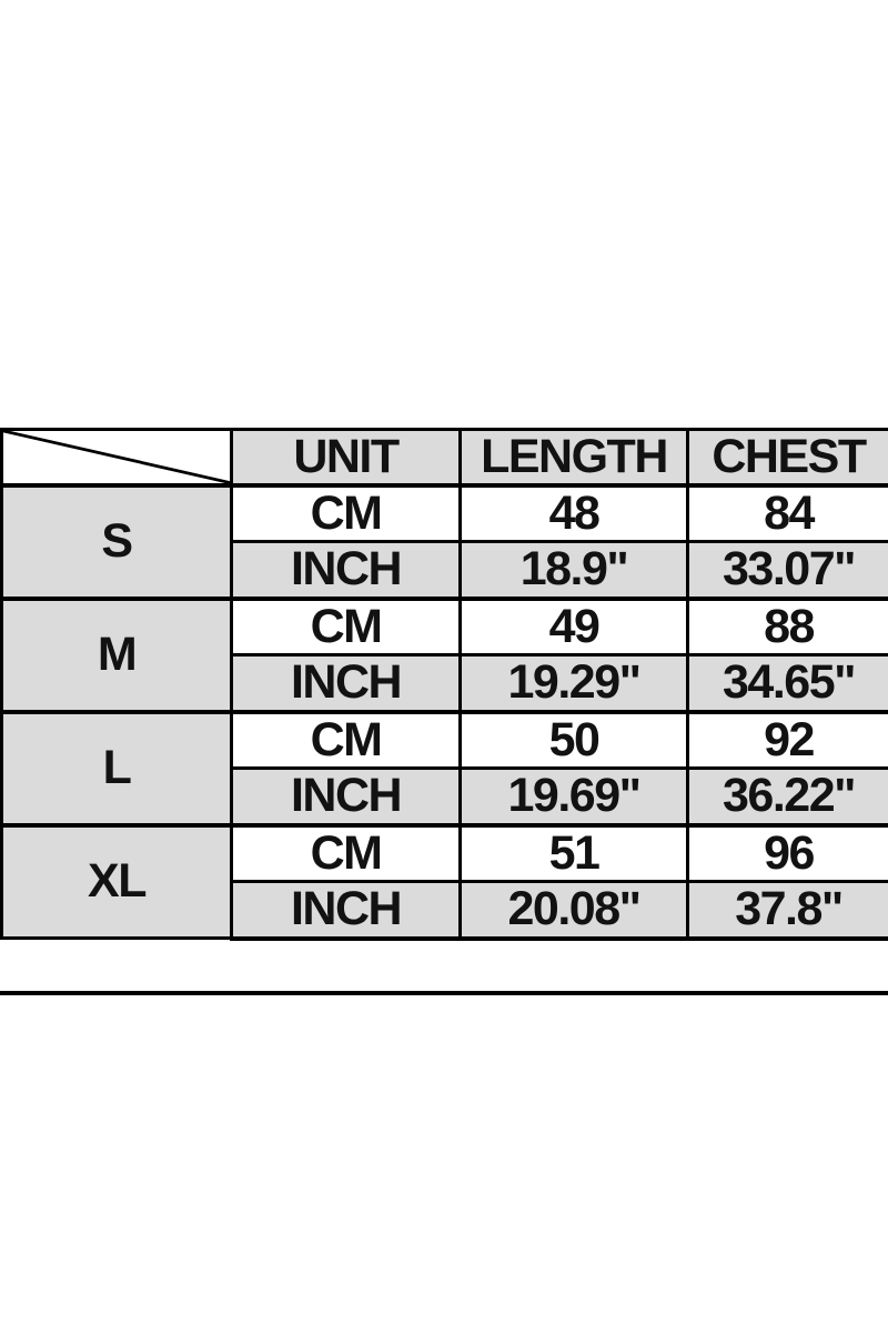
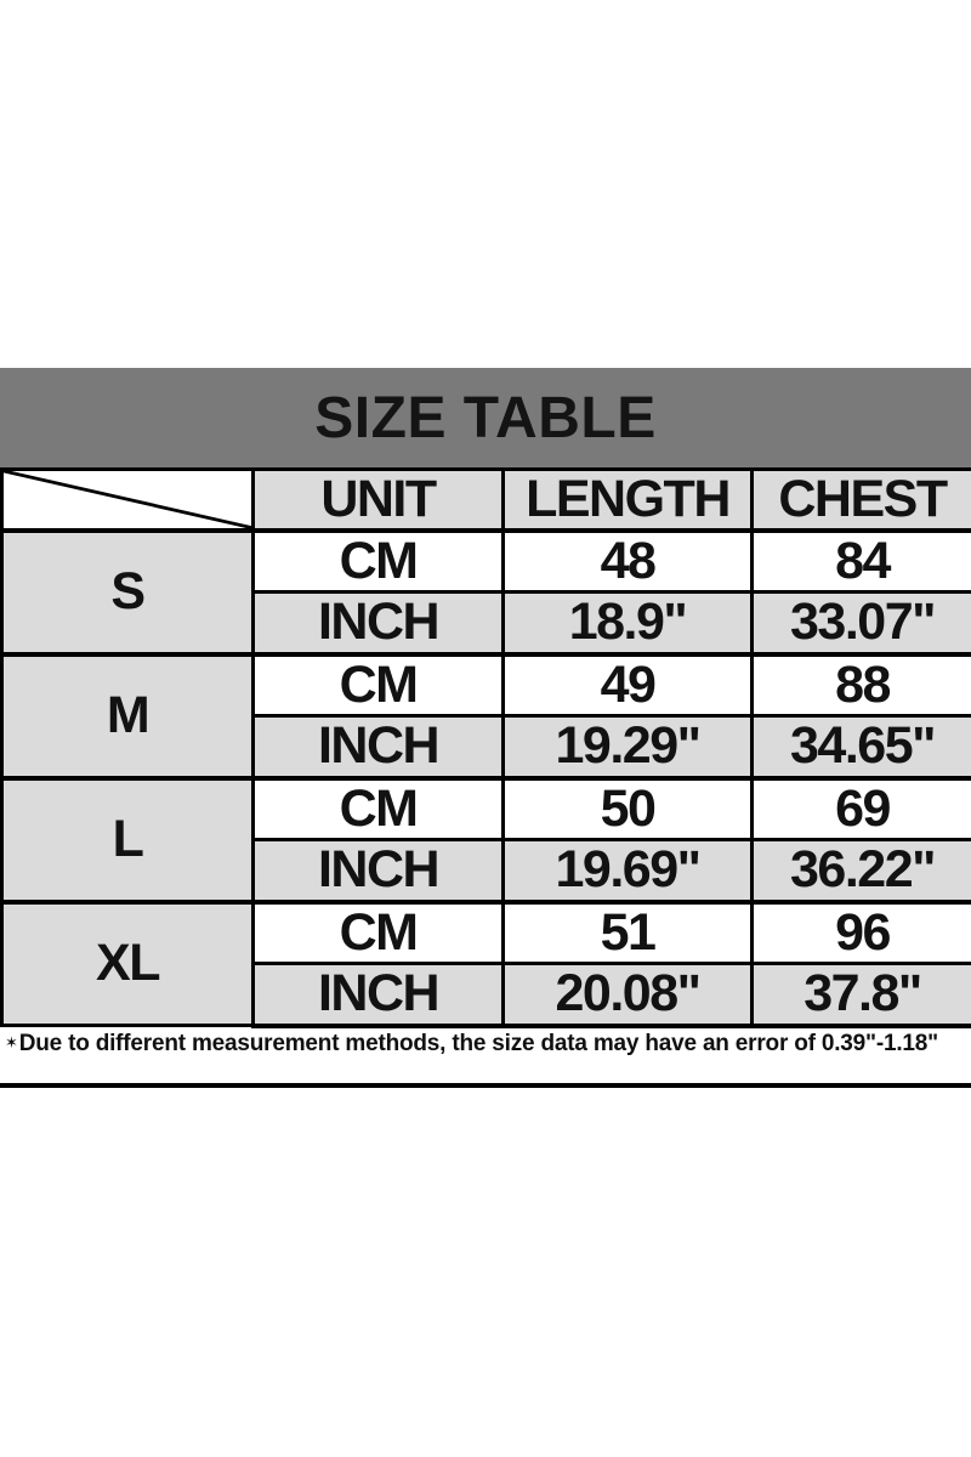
+ SIZE TABLE
  	UNIT	LENGTH	CHEST
  S	CM	48	84
  INCH	18.9"	33.07"
  M	CM	49	88
  INCH	19.29"	34.65"
- L	CM	50	92
+ L	CM	50	69
  INCH	19.69"	36.22"
  XL	CM	51	96
  INCH	20.08"	37.8"
+ ✶Due to different measurement methods, the size data may have an error of 0.39"-1.18"
